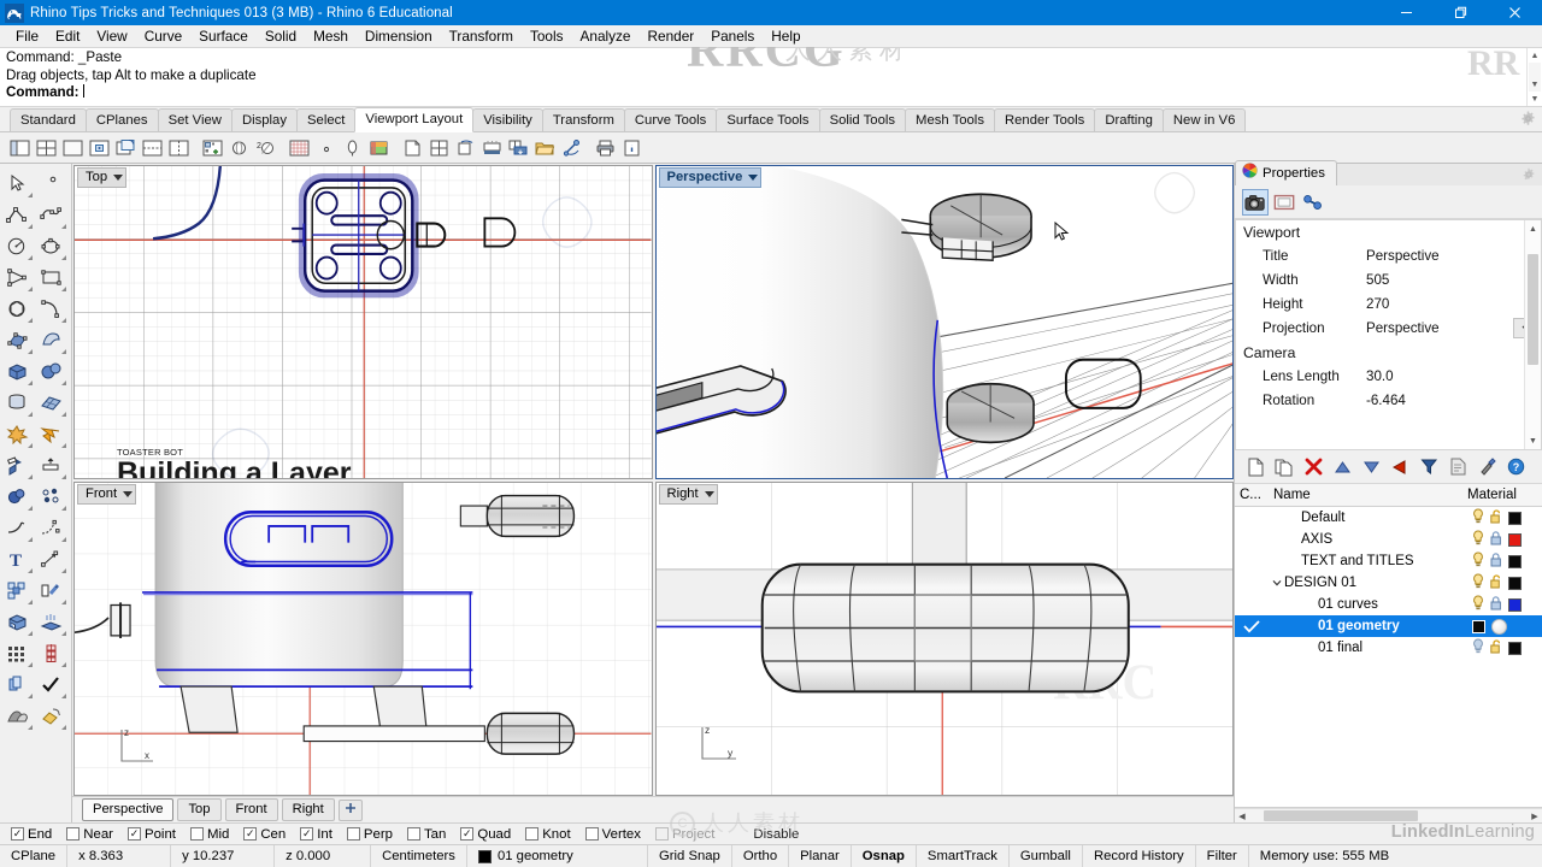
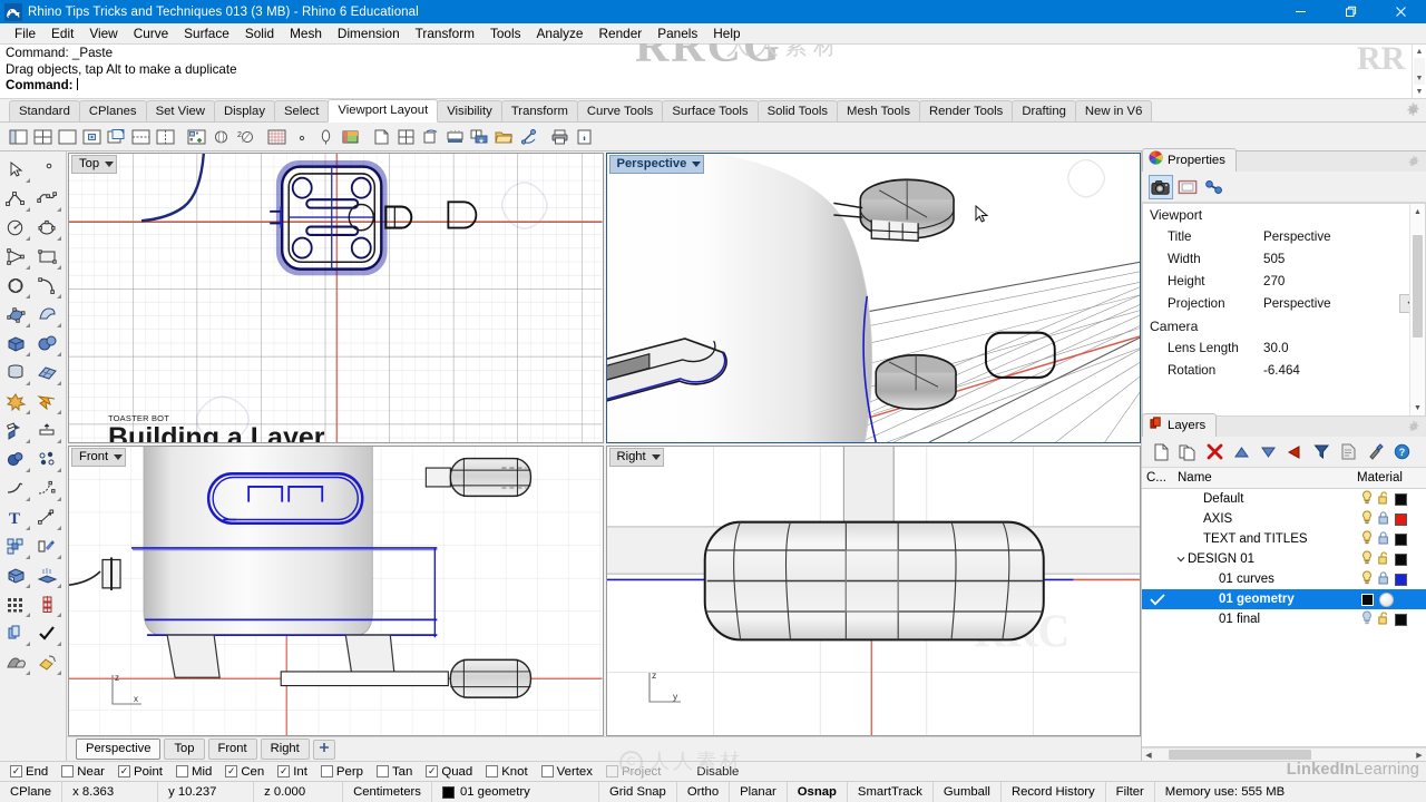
  Rhino Tips Tricks and Techniques 013 (3 MB) - Rhino 6 Educational
  File
  Edit
  View
  Curve
  Surface
  Solid
  Mesh
  Dimension
  Transform
  Tools
  Analyze
  Render
  Panels
  Help
  Command: _Paste
  Drag objects, tap Alt to make a duplicate
  Command:
  Standard
  CPlanes
  Set View
  Display
  Select
  Viewport Layout
  Visibility
  Transform
  Curve Tools
  Surface Tools
  Solid Tools
  Mesh Tools
  Render Tools
  Drafting
  New in V6
  T
  Top
  TOASTER BOT
  Building a Layer
  Perspective
  Front
  z
  x
  Right
  z
  y
  Perspective
  Top
  Front
  Right
  Properties
  Viewport
  Title
  Perspective
  Width
  505
  Height
  270
  Projection
  Perspective
  Camera
  Lens Length
  30.0
  Rotation
  -6.464
+ Layers
  ?
  C...
  Name
  Material
  Default
  AXIS
  TEXT and TITLES
  DESIGN 01
  01 curves
  01 geometry
  01 final
  ✓
  End
  Near
  ✓
  Point
  Mid
  ✓
  Cen
  ✓
  Int
  Perp
  Tan
  ✓
  Quad
  Knot
  Vertex
  Project
  Disable
  CPlane
  x 8.363
  y 10.237
  z 0.000
  Centimeters
  01 geometry
  Grid Snap
  Ortho
  Planar
  Osnap
  SmartTrack
  Gumball
  Record History
  Filter
  Memory use: 555 MB
  RRCG
  RR
  人人素材
  C
  人人素材
  LinkedInLearning
